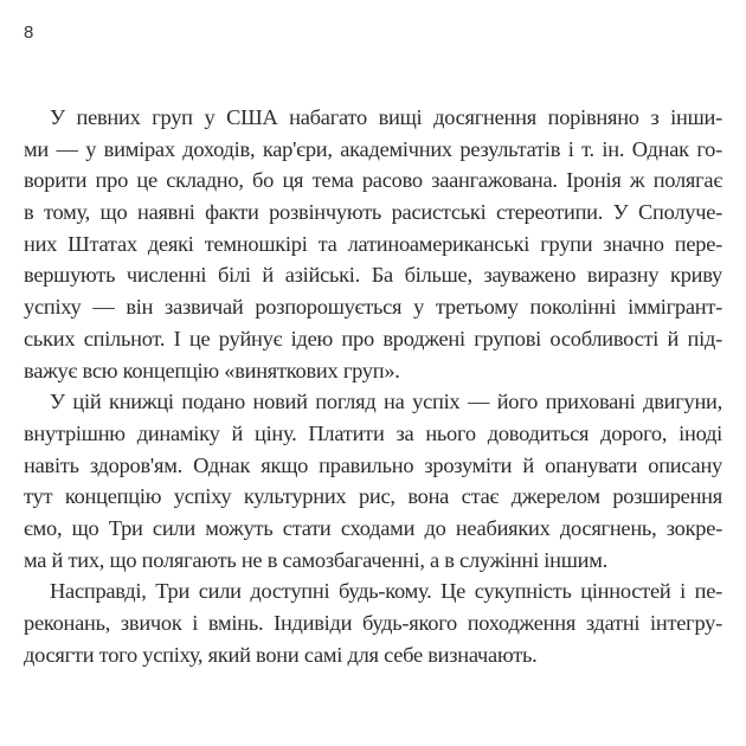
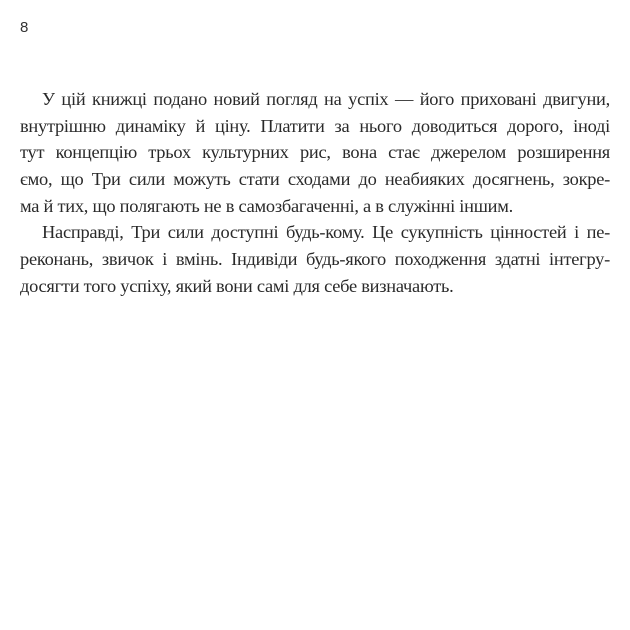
  8
- У певних груп у США набагато вищі досягнення порівняно з інши-
- ми — у вимірах доходів, кар'єри, академічних результатів і т. ін. Однак го-
- ворити про це складно, бо ця тема расово заангажована. Іронія ж полягає
- в тому, що наявні факти розвінчують расистські стереотипи. У Сполуче-
- них Штатах деякі темношкірі та латиноамериканські групи значно пере-
- вершують численні білі й азійські. Ба більше, зауважено виразну криву
- успіху — він зазвичай розпорошується у третьому поколінні іммігрант-
- ських спільнот. І це руйнує ідею про вроджені групові особливості й під-
- важує всю концепцію «виняткових груп».
  У цій книжці подано новий погляд на успіх — його приховані двигуни,
  внутрішню динаміку й ціну. Платити за нього доводиться дорого, іноді
- навіть здоров'ям. Однак якщо правильно зрозуміти й опанувати описану
- тут концепцію успіху культурних рис, вона стає джерелом розширення
+ тут концепцію трьох культурних рис, вона стає джерелом розширення
  ємо, що Три сили можуть стати сходами до неабияких досягнень, зокре-
  ма й тих, що полягають не в самозбагаченні, а в служінні іншим.
  Насправді, Три сили доступні будь-кому. Це сукупність цінностей і пе-
  реконань, звичок і вмінь. Індивіди будь-якого походження здатні інтегру-
  досягти того успіху, який вони самі для себе визначають.
